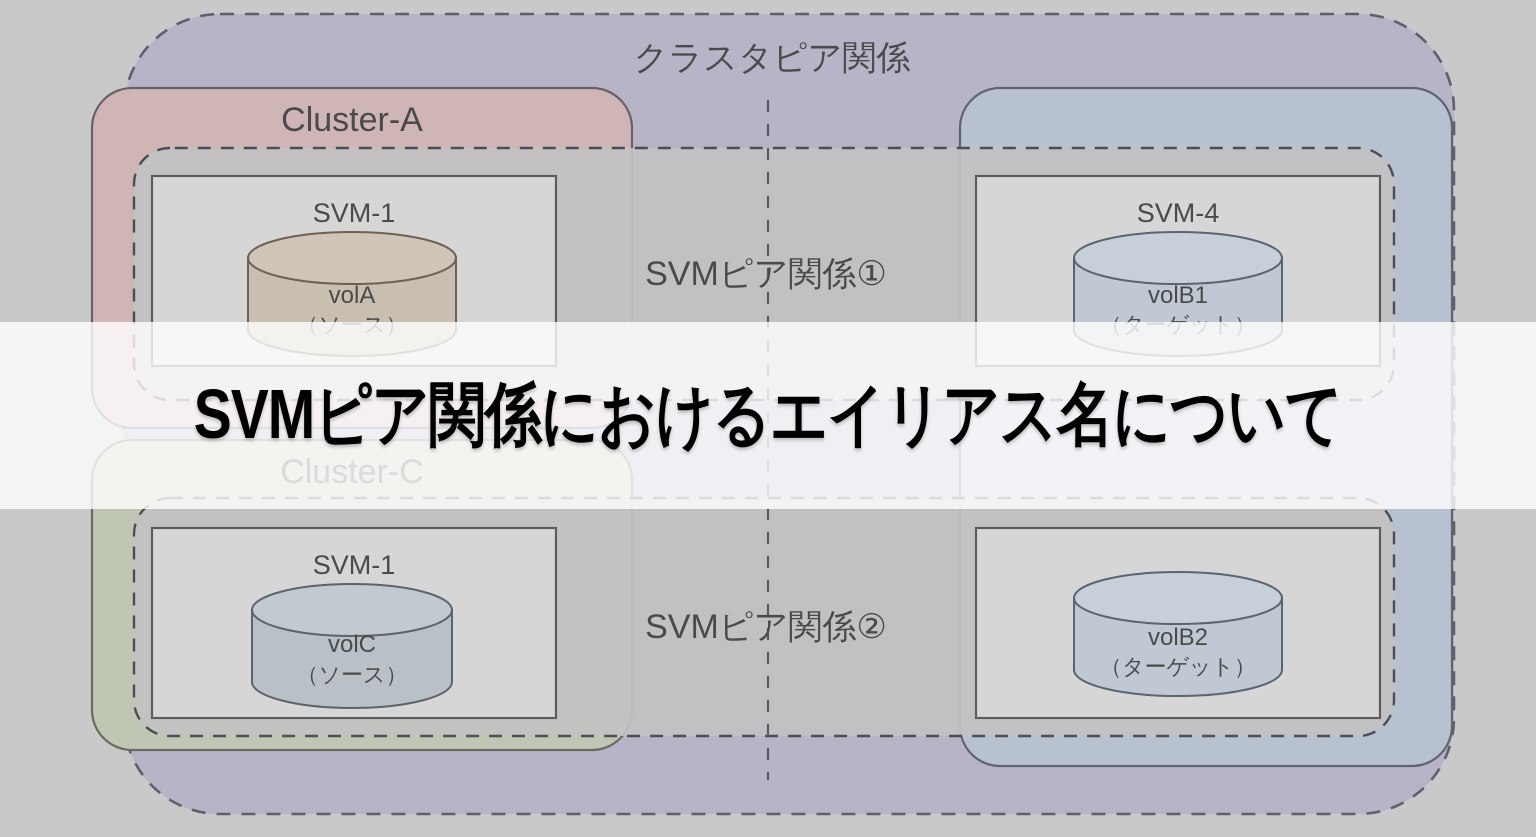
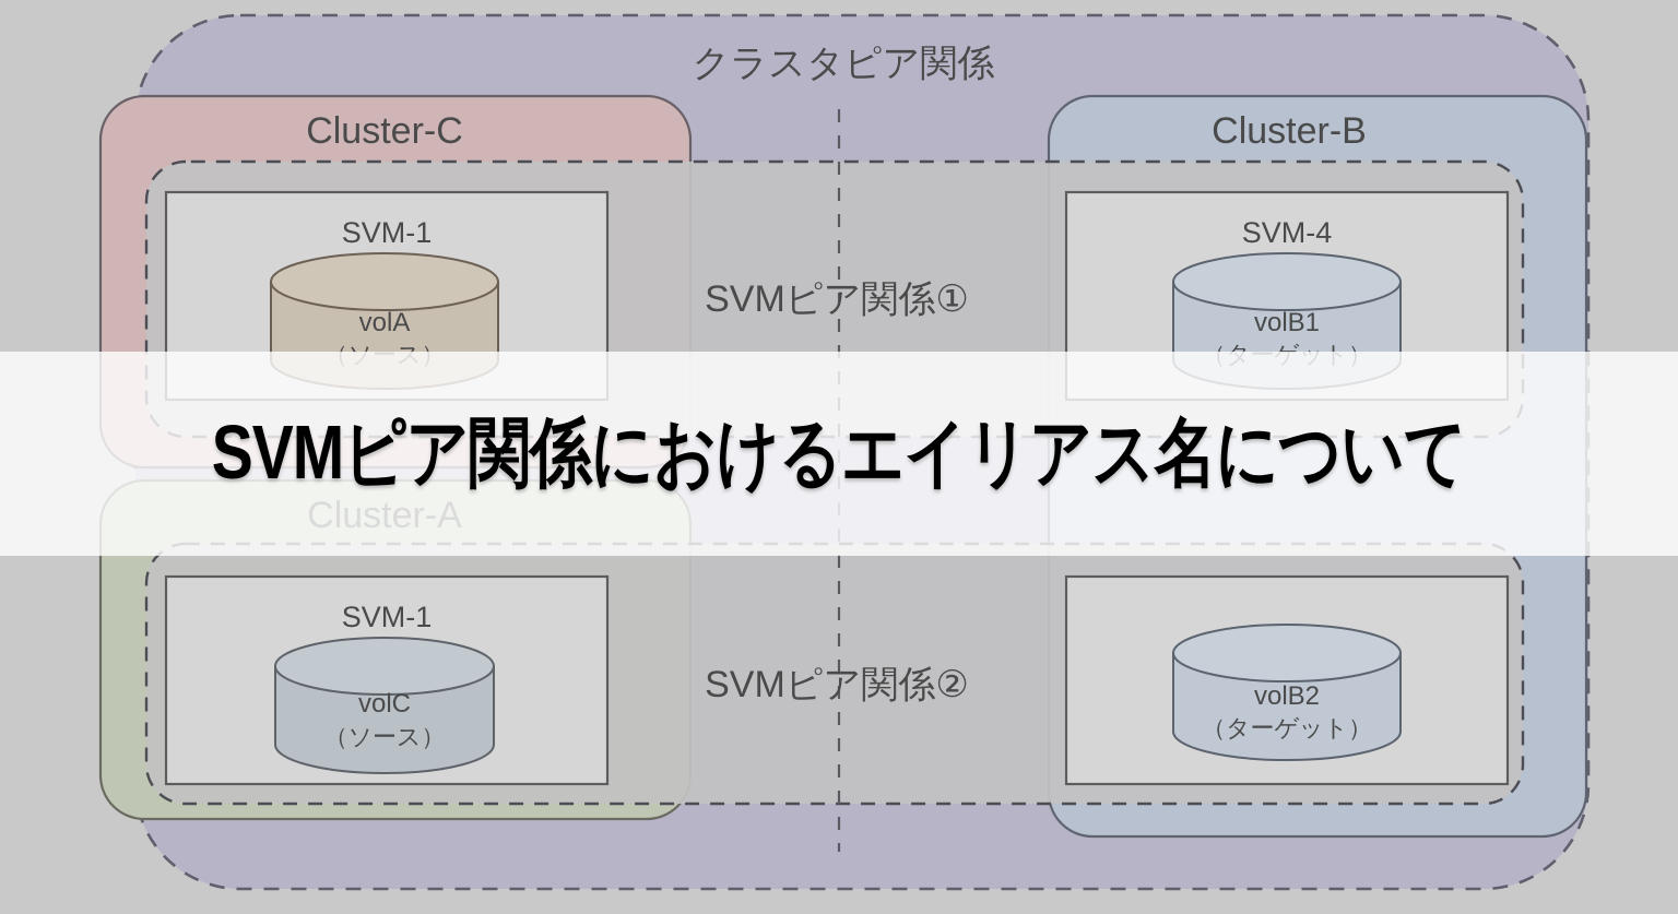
  SVM-1
  volA
  （ソース）
  SVM-4
  volB1
  （ターゲット）
  SVM-1
  volC
  （ソース）
  volB2
  （ターゲット）
- Cluster-A
+ Cluster-C
+ Cluster-B
- Cluster-C
+ Cluster-A
  クラスタピア関係
  SVMピア関係①
  SVMピア関係②
  SVMピア関係におけるエイリアス名について
